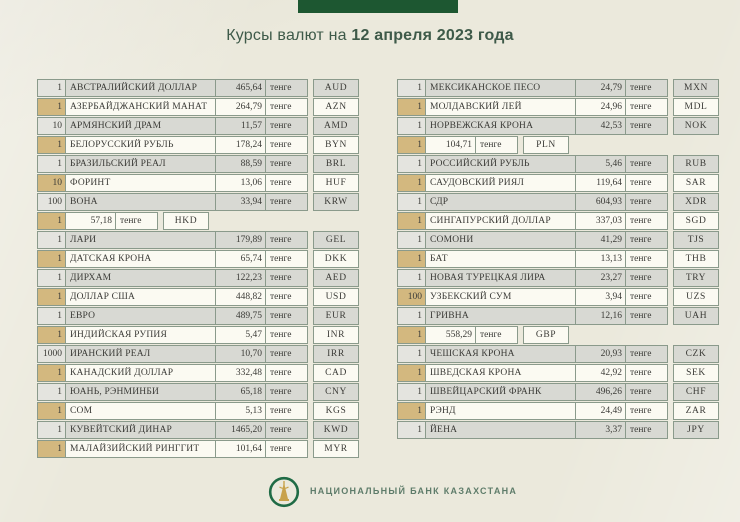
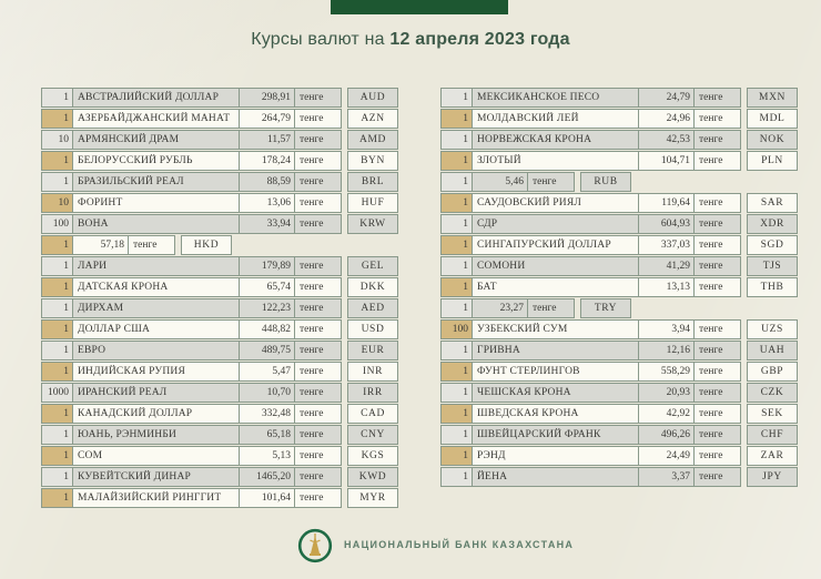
  Курсы валют на 12 апреля 2023 года
  1
  АВСТРАЛИЙСКИЙ ДОЛЛАР
- 465,64
+ 298,91
  тенге
  AUD
  1
  АЗЕРБАЙДЖАНСКИЙ МАНАТ
  264,79
  тенге
  AZN
  10
  АРМЯНСКИЙ ДРАМ
  11,57
  тенге
  AMD
  1
  БЕЛОРУССКИЙ РУБЛЬ
  178,24
  тенге
  BYN
  1
  БРАЗИЛЬСКИЙ РЕАЛ
  88,59
  тенге
  BRL
  10
  ФОРИНТ
  13,06
  тенге
  HUF
  100
  ВОНА
  33,94
  тенге
  KRW
  1
  57,18
  тенге
  HKD
  1
  ЛАРИ
  179,89
  тенге
  GEL
  1
  ДАТСКАЯ КРОНА
  65,74
  тенге
  DKK
  1
  ДИРХАМ
  122,23
  тенге
  AED
  1
  ДОЛЛАР США
  448,82
  тенге
  USD
  1
  ЕВРО
  489,75
  тенге
  EUR
  1
  ИНДИЙСКАЯ РУПИЯ
  5,47
  тенге
  INR
  1000
  ИРАНСКИЙ РЕАЛ
  10,70
  тенге
  IRR
  1
  КАНАДСКИЙ ДОЛЛАР
  332,48
  тенге
  CAD
  1
  ЮАНЬ, РЭНМИНБИ
  65,18
  тенге
  CNY
  1
  СОМ
  5,13
  тенге
  KGS
  1
  КУВЕЙТСКИЙ ДИНАР
  1465,20
  тенге
  KWD
  1
  МАЛАЙЗИЙСКИЙ РИНГГИТ
  101,64
  тенге
  MYR
  1
  МЕКСИКАНСКОЕ ПЕСО
  24,79
  тенге
  MXN
  1
  МОЛДАВСКИЙ ЛЕЙ
  24,96
  тенге
  MDL
  1
  НОРВЕЖСКАЯ КРОНА
  42,53
  тенге
  NOK
  1
+ ЗЛОТЫЙ
  104,71
  тенге
  PLN
  1
- РОССИЙСКИЙ РУБЛЬ
  5,46
  тенге
  RUB
  1
  САУДОВСКИЙ РИЯЛ
  119,64
  тенге
  SAR
  1
  СДР
  604,93
  тенге
  XDR
  1
  СИНГАПУРСКИЙ ДОЛЛАР
  337,03
  тенге
  SGD
  1
  СОМОНИ
  41,29
  тенге
  TJS
  1
  БАТ
  13,13
  тенге
  THB
  1
- НОВАЯ ТУРЕЦКАЯ ЛИРА
  23,27
  тенге
  TRY
  100
  УЗБЕКСКИЙ СУМ
  3,94
  тенге
  UZS
  1
  ГРИВНА
  12,16
  тенге
  UAH
  1
+ ФУНТ СТЕРЛИНГОВ
  558,29
  тенге
  GBP
  1
  ЧЕШСКАЯ КРОНА
  20,93
  тенге
  CZK
  1
  ШВЕДСКАЯ КРОНА
  42,92
  тенге
  SEK
  1
  ШВЕЙЦАРСКИЙ ФРАНК
  496,26
  тенге
  CHF
  1
  РЭНД
  24,49
  тенге
  ZAR
  1
  ЙЕНА
  3,37
  тенге
  JPY
  НАЦИОНАЛЬНЫЙ БАНК КАЗАХСТАНА
